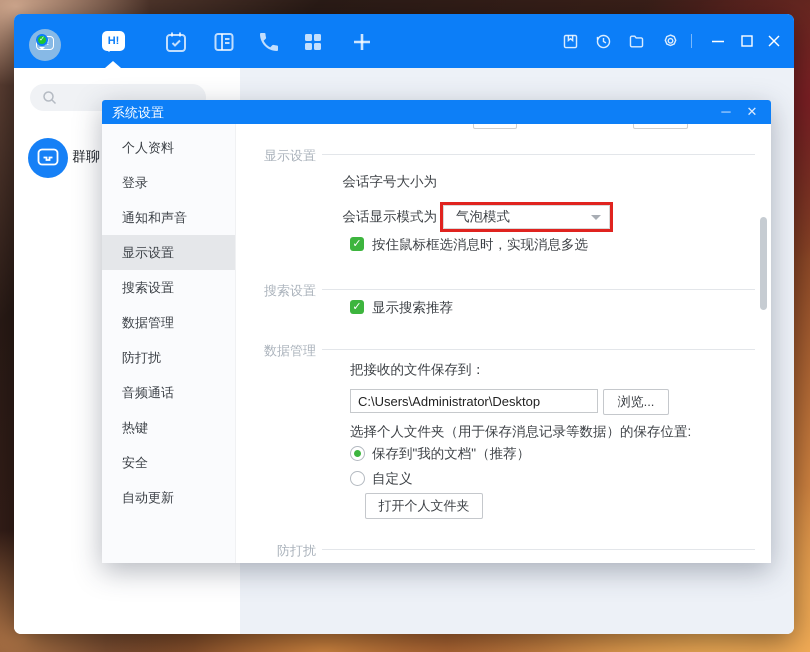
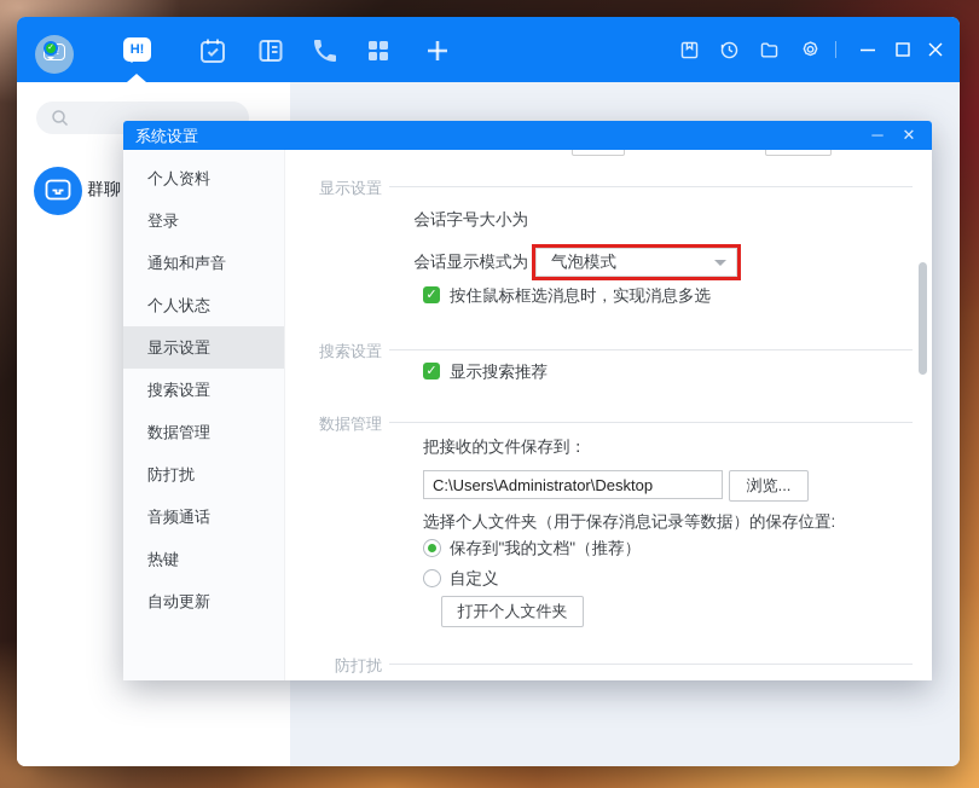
  H!
  群聊
  系统设置
  ─
  ✕
  个人资料
  登录
  通知和声音
+ 个人状态
  显示设置
  搜索设置
  数据管理
  防打扰
  音频通话
  热键
- 安全
  自动更新
  显示设置
  会话字号大小为
  会话显示模式为
  气泡模式
  按住鼠标框选消息时，实现消息多选
  搜索设置
  显示搜索推荐
  数据管理
  把接收的文件保存到：
  C:\Users\Administrator\Desktop
  浏览...
  选择个人文件夹（用于保存消息记录等数据）的保存位置:
  保存到"我的文档"（推荐）
  自定义
  打开个人文件夹
  防打扰
